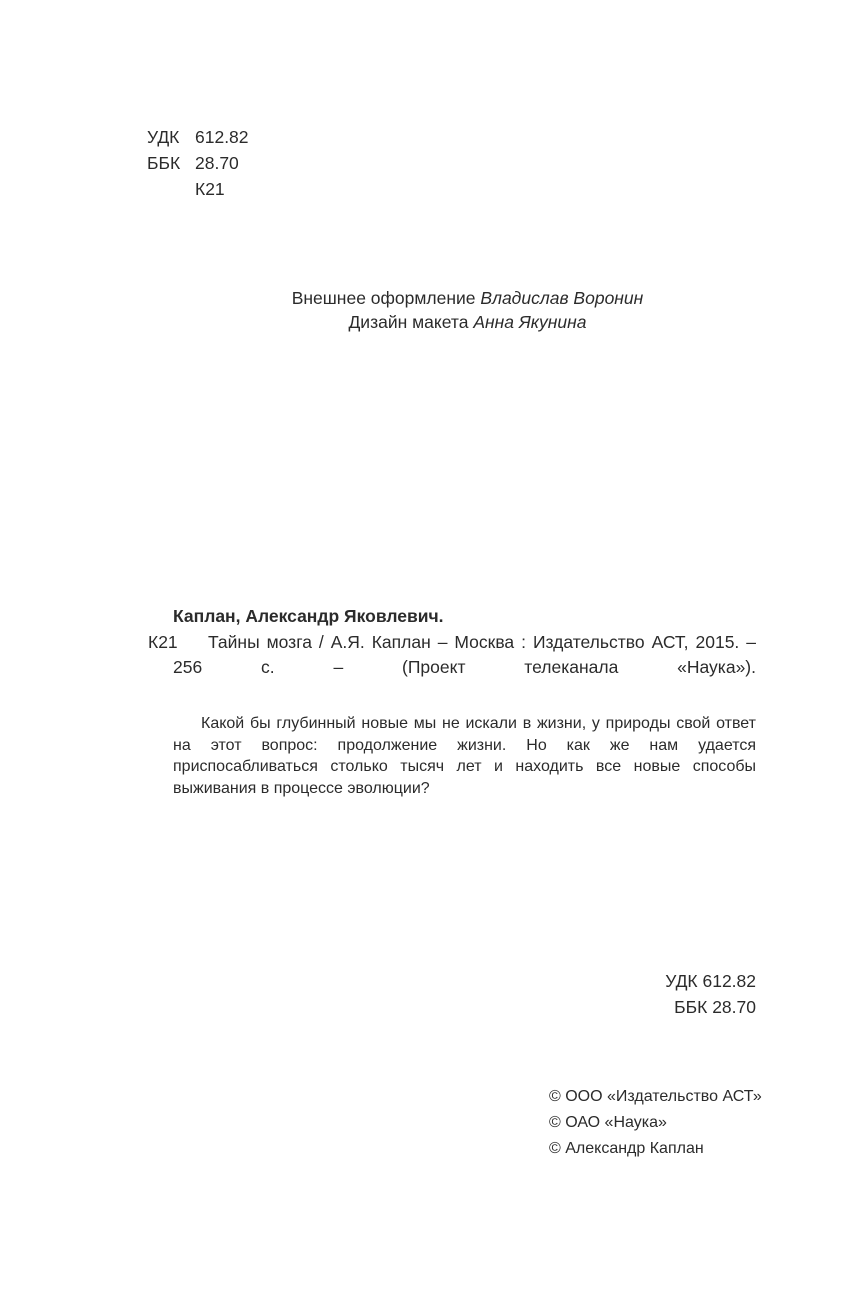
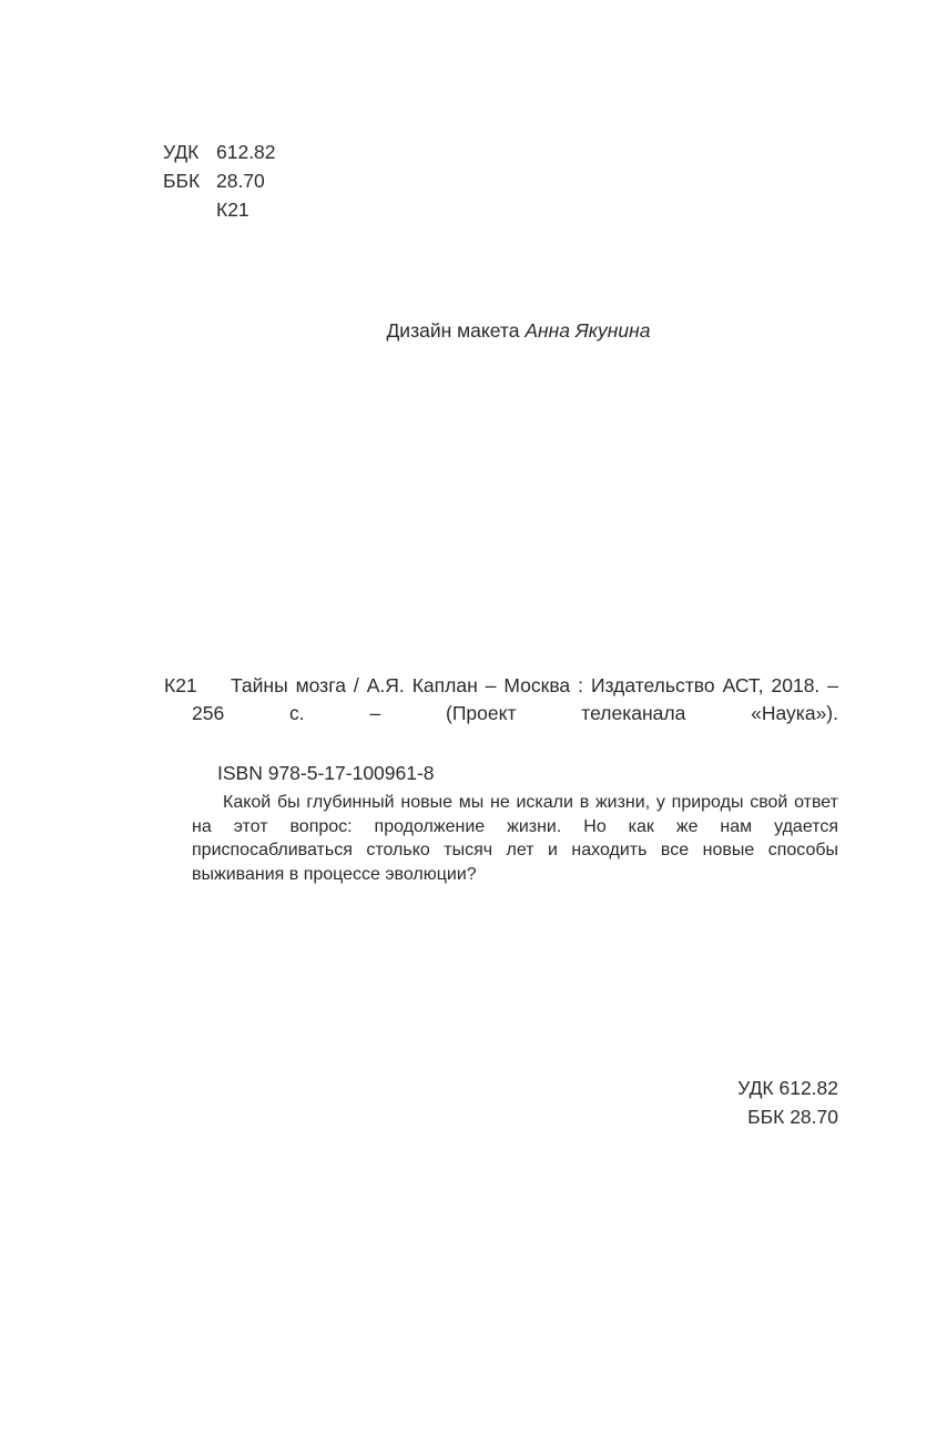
  УДК 612.82
  ББК 28.70
  К21
- Внешнее оформление Владислав Воронин
  Дизайн макета Анна Якунина
- Каплан, Александр Яковлевич.
  К21
- Тайны мозга / А.Я. Каплан – Москва : Издательство АСТ, 2015. – 256 с. – (Проект телеканала «Наука»).
+ Тайны мозга / А.Я. Каплан – Москва : Издательство АСТ, 2018. – 256 с. – (Проект телеканала «Наука»).
+ ISBN 978-5-17-100961-8
  Какой бы глубинный новые мы не искали в жизни, у природы свой ответ на этот вопрос: продолжение жизни. Но как же нам удается приспосабливаться столько тысяч лет и находить все новые способы выживания в процессе эволюции?
  УДК 612.82
  ББК 28.70
- © ООО «Издательство АСТ»
- © ОАО «Наука»
- © Александр Каплан
